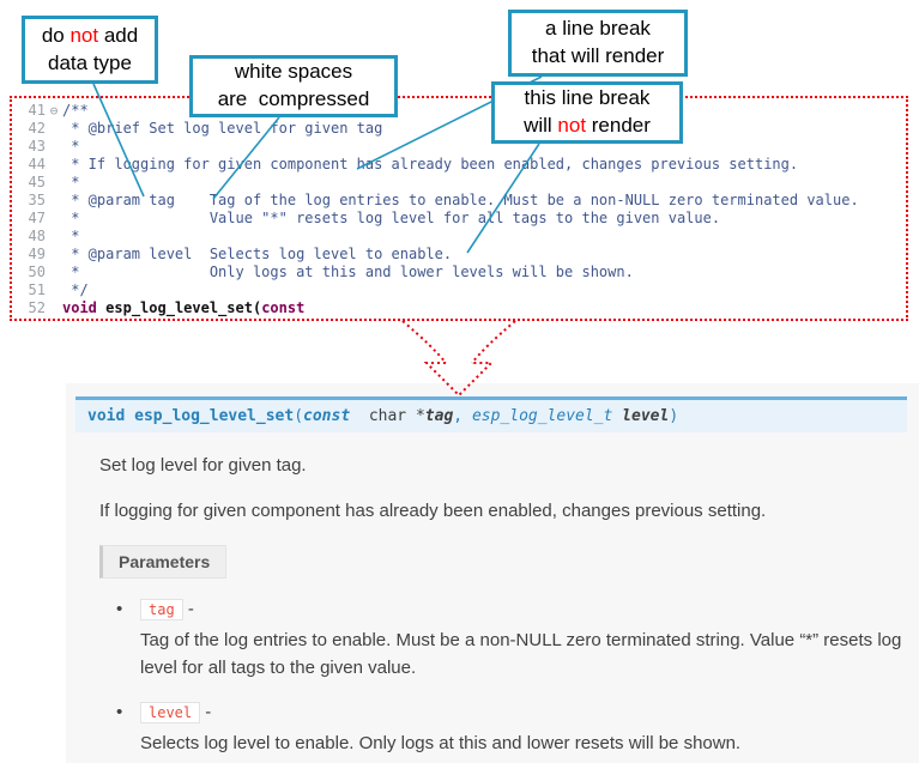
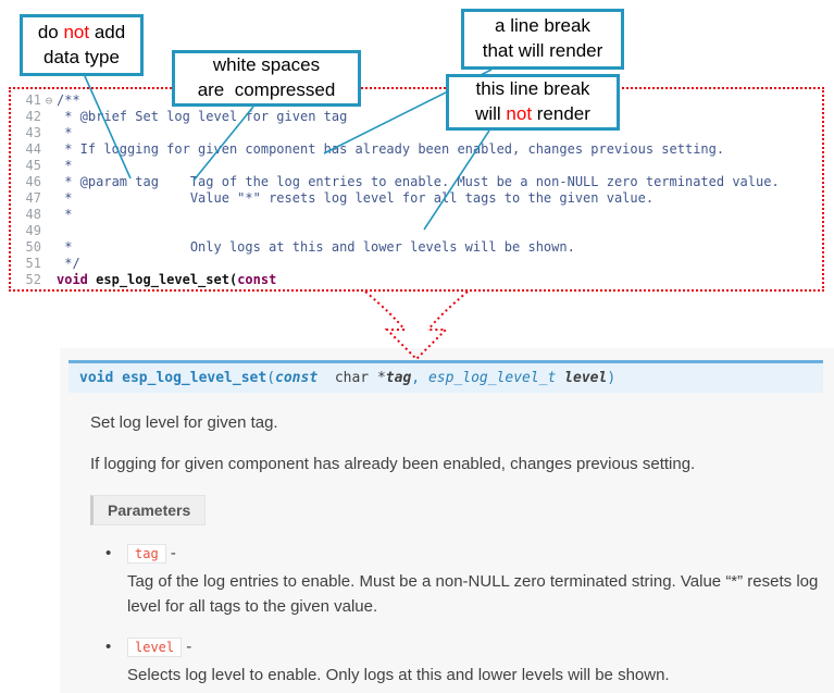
  do not add
  data type
  white spaces
  are compressed
  a line break
  that will render
  this line break
  will not render
  41
  ⊖
  /**
  42
  * @brief Set log level for given tag
  43
  *
  44
  * If logging for given component has already been enbled, changes previous setting.
  45
  *
- 35
+ 46
  * @param tag Tag of the log entries to enable. Must be a non-NULL zero terminated value.
  47
  * Value "*" resets log level for al tags to the given value.
  48
  *
  49
- * @param level Selects log level to enable.
  50
  * Only logs at this and lower levels will be shown.
  51
  */
  52
  void
  esp_log_level_set
  (
  const
  void esp_log_level_set(const char *tag, esp_log_level_t level)
  Set log level for given tag.
  If logging for given component has already been enabled, changes previous setting.
  Parameters
  •
  tag -
  Tag of the log entries to enable. Must be a non-NULL zero terminated string. Value “*” resets log level for all tags to the given value.
  •
  level -
- Selects log level to enable. Only logs at this and lower resets will be shown.
+ Selects log level to enable. Only logs at this and lower levels will be shown.
